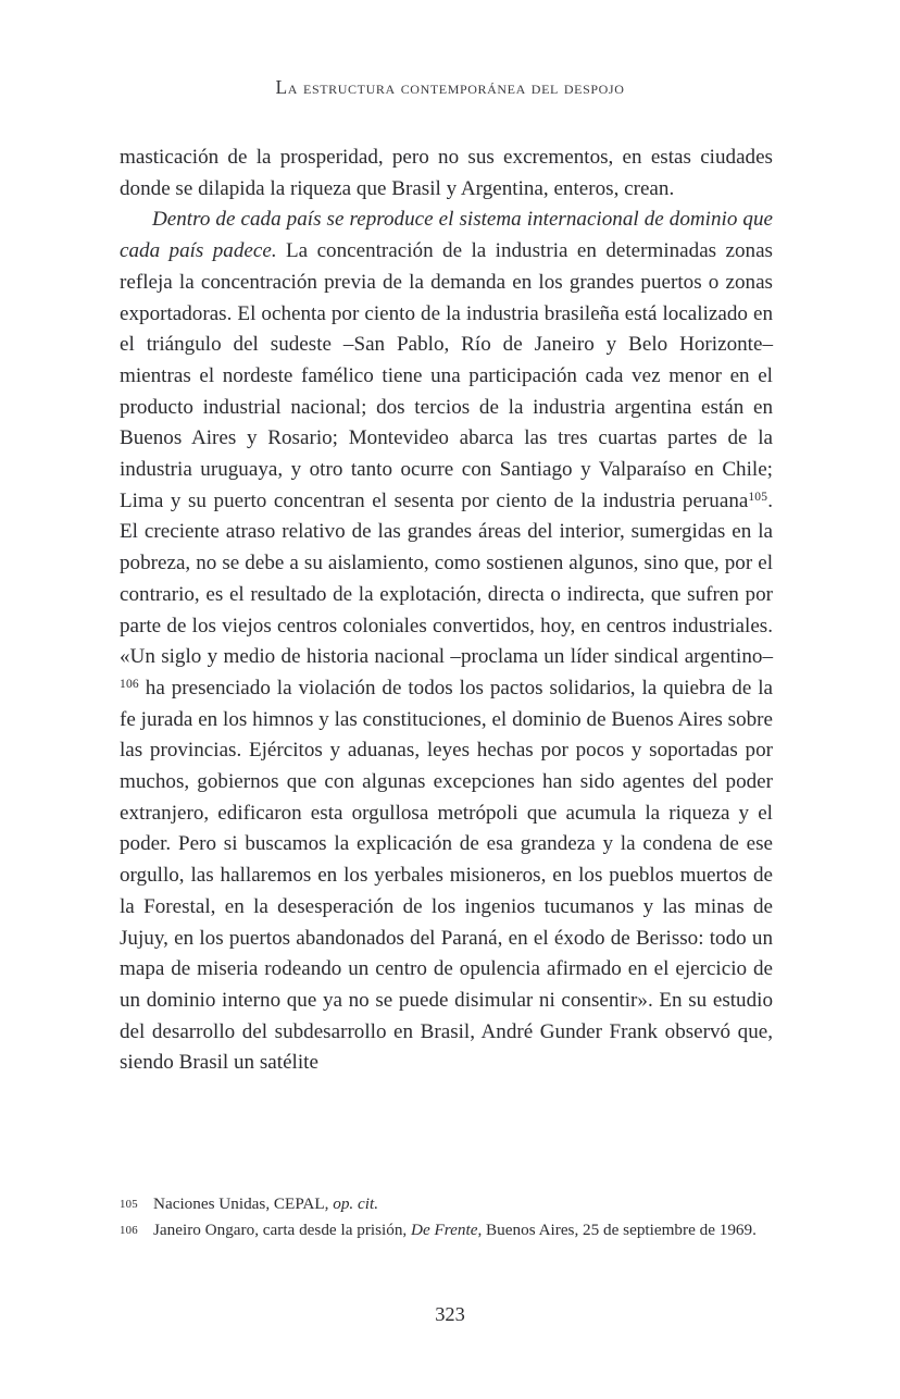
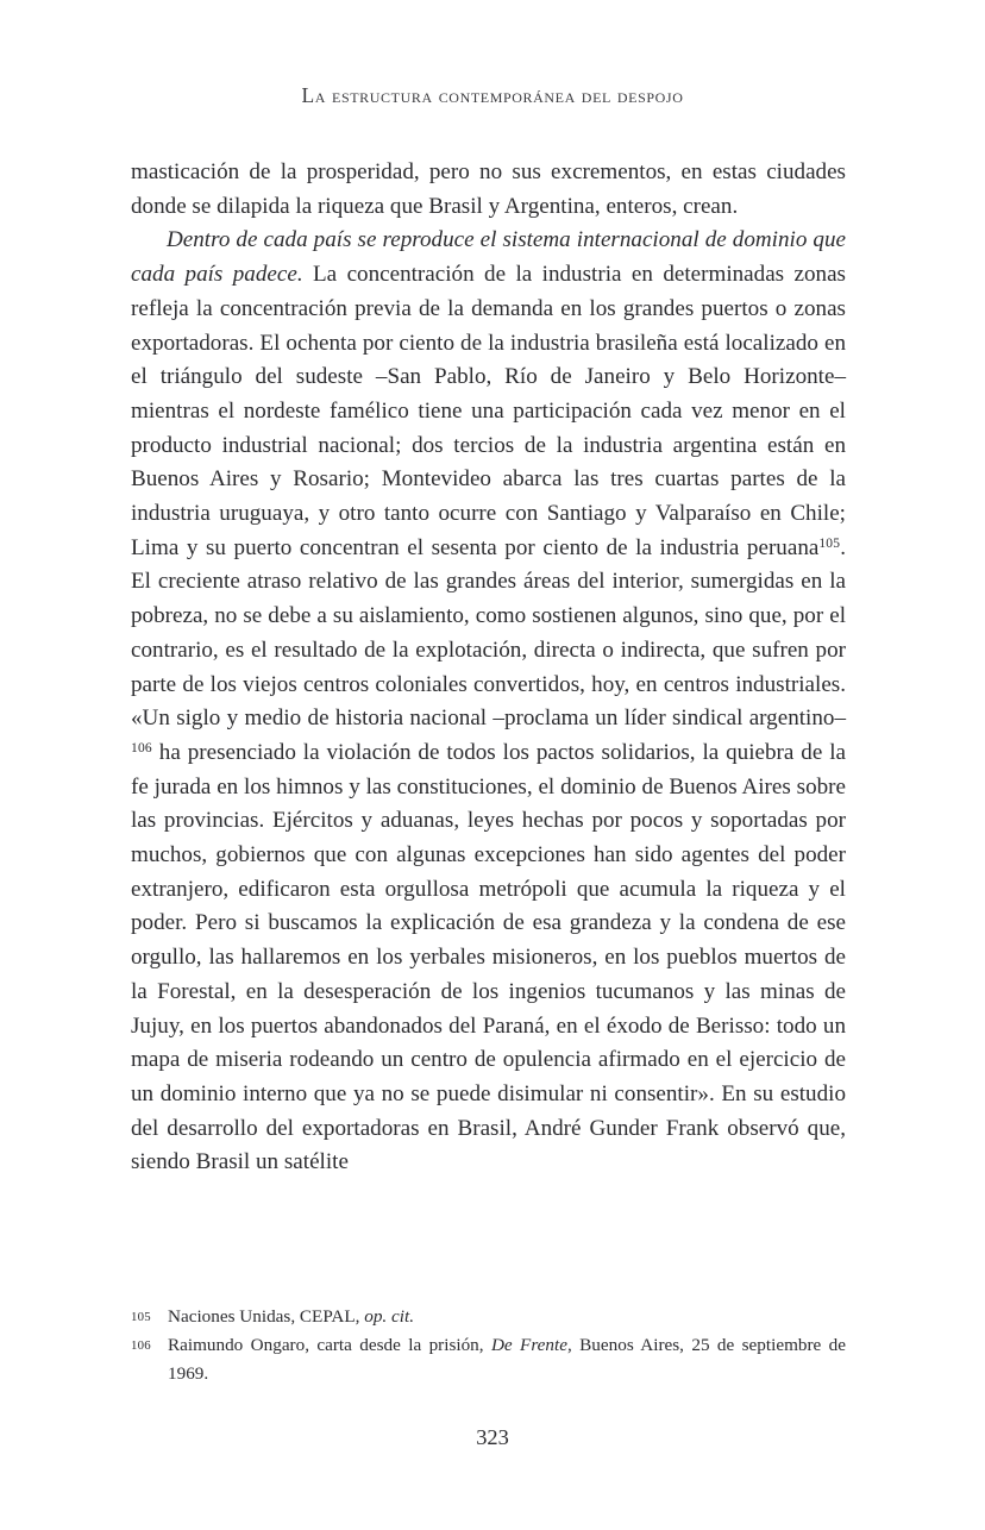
  La estructura contemporánea del despojo
  masticación de la prosperidad, pero no sus excrementos, en estas ciudades donde se dilapida la riqueza que Brasil y Argentina, enteros, crean.
- Dentro de cada país se reproduce el sistema internacional de dominio que cada país padece. La concentración de la industria en determinadas zonas refleja la concentración previa de la demanda en los grandes puertos o zonas exportadoras. El ochenta por ciento de la industria brasileña está localizado en el triángulo del sudeste –San Pablo, Río de Janeiro y Belo Horizonte– mientras el nordeste famélico tiene una participación cada vez menor en el producto industrial nacional; dos tercios de la industria argentina están en Buenos Aires y Rosario; Montevideo abarca las tres cuartas partes de la industria uruguaya, y otro tanto ocurre con Santiago y Valparaíso en Chile; Lima y su puerto concentran el sesenta por ciento de la industria peruana105. El creciente atraso relativo de las grandes áreas del interior, sumergidas en la pobreza, no se debe a su aislamiento, como sostienen algunos, sino que, por el contrario, es el resultado de la explotación, directa o indirecta, que sufren por parte de los viejos centros coloniales convertidos, hoy, en centros industriales. «Un siglo y medio de historia nacional –proclama un líder sindical argentino–106 ha presenciado la violación de todos los pactos solidarios, la quiebra de la fe jurada en los himnos y las constituciones, el dominio de Buenos Aires sobre las provincias. Ejércitos y aduanas, leyes hechas por pocos y soportadas por muchos, gobiernos que con algunas excepciones han sido agentes del poder extranjero, edificaron esta orgullosa metrópoli que acumula la riqueza y el poder. Pero si buscamos la explicación de esa grandeza y la condena de ese orgullo, las hallaremos en los yerbales misioneros, en los pueblos muertos de la Forestal, en la desesperación de los ingenios tucumanos y las minas de Jujuy, en los puertos abandonados del Paraná, en el éxodo de Berisso: todo un mapa de miseria rodeando un centro de opulencia afirmado en el ejercicio de un dominio interno que ya no se puede disimular ni consentir». En su estudio del desarrollo del subdesarrollo en Brasil, André Gunder Frank observó que, siendo Brasil un satélite
+ Dentro de cada país se reproduce el sistema internacional de dominio que cada país padece. La concentración de la industria en determinadas zonas refleja la concentración previa de la demanda en los grandes puertos o zonas exportadoras. El ochenta por ciento de la industria brasileña está localizado en el triángulo del sudeste –San Pablo, Río de Janeiro y Belo Horizonte– mientras el nordeste famélico tiene una participación cada vez menor en el producto industrial nacional; dos tercios de la industria argentina están en Buenos Aires y Rosario; Montevideo abarca las tres cuartas partes de la industria uruguaya, y otro tanto ocurre con Santiago y Valparaíso en Chile; Lima y su puerto concentran el sesenta por ciento de la industria peruana105. El creciente atraso relativo de las grandes áreas del interior, sumergidas en la pobreza, no se debe a su aislamiento, como sostienen algunos, sino que, por el contrario, es el resultado de la explotación, directa o indirecta, que sufren por parte de los viejos centros coloniales convertidos, hoy, en centros industriales. «Un siglo y medio de historia nacional –proclama un líder sindical argentino–106 ha presenciado la violación de todos los pactos solidarios, la quiebra de la fe jurada en los himnos y las constituciones, el dominio de Buenos Aires sobre las provincias. Ejércitos y aduanas, leyes hechas por pocos y soportadas por muchos, gobiernos que con algunas excepciones han sido agentes del poder extranjero, edificaron esta orgullosa metrópoli que acumula la riqueza y el poder. Pero si buscamos la explicación de esa grandeza y la condena de ese orgullo, las hallaremos en los yerbales misioneros, en los pueblos muertos de la Forestal, en la desesperación de los ingenios tucumanos y las minas de Jujuy, en los puertos abandonados del Paraná, en el éxodo de Berisso: todo un mapa de miseria rodeando un centro de opulencia afirmado en el ejercicio de un dominio interno que ya no se puede disimular ni consentir». En su estudio del desarrollo del exportadoras en Brasil, André Gunder Frank observó que, siendo Brasil un satélite
  105
  Naciones Unidas, CEPAL, op. cit.
  106
- Janeiro Ongaro, carta desde la prisión, De Frente, Buenos Aires, 25 de septiembre de 1969.
+ Raimundo Ongaro, carta desde la prisión, De Frente, Buenos Aires, 25 de septiembre de 1969.
  323
